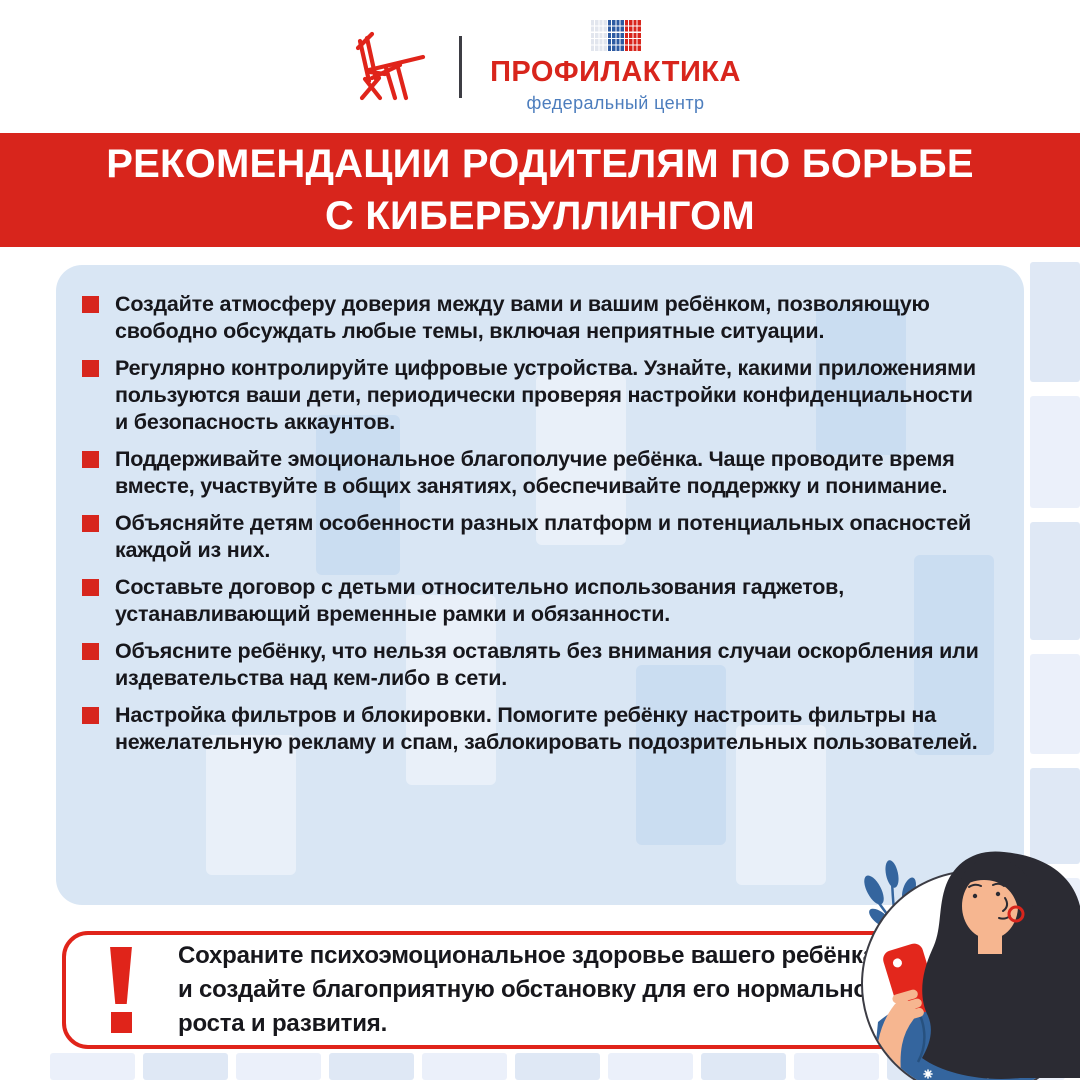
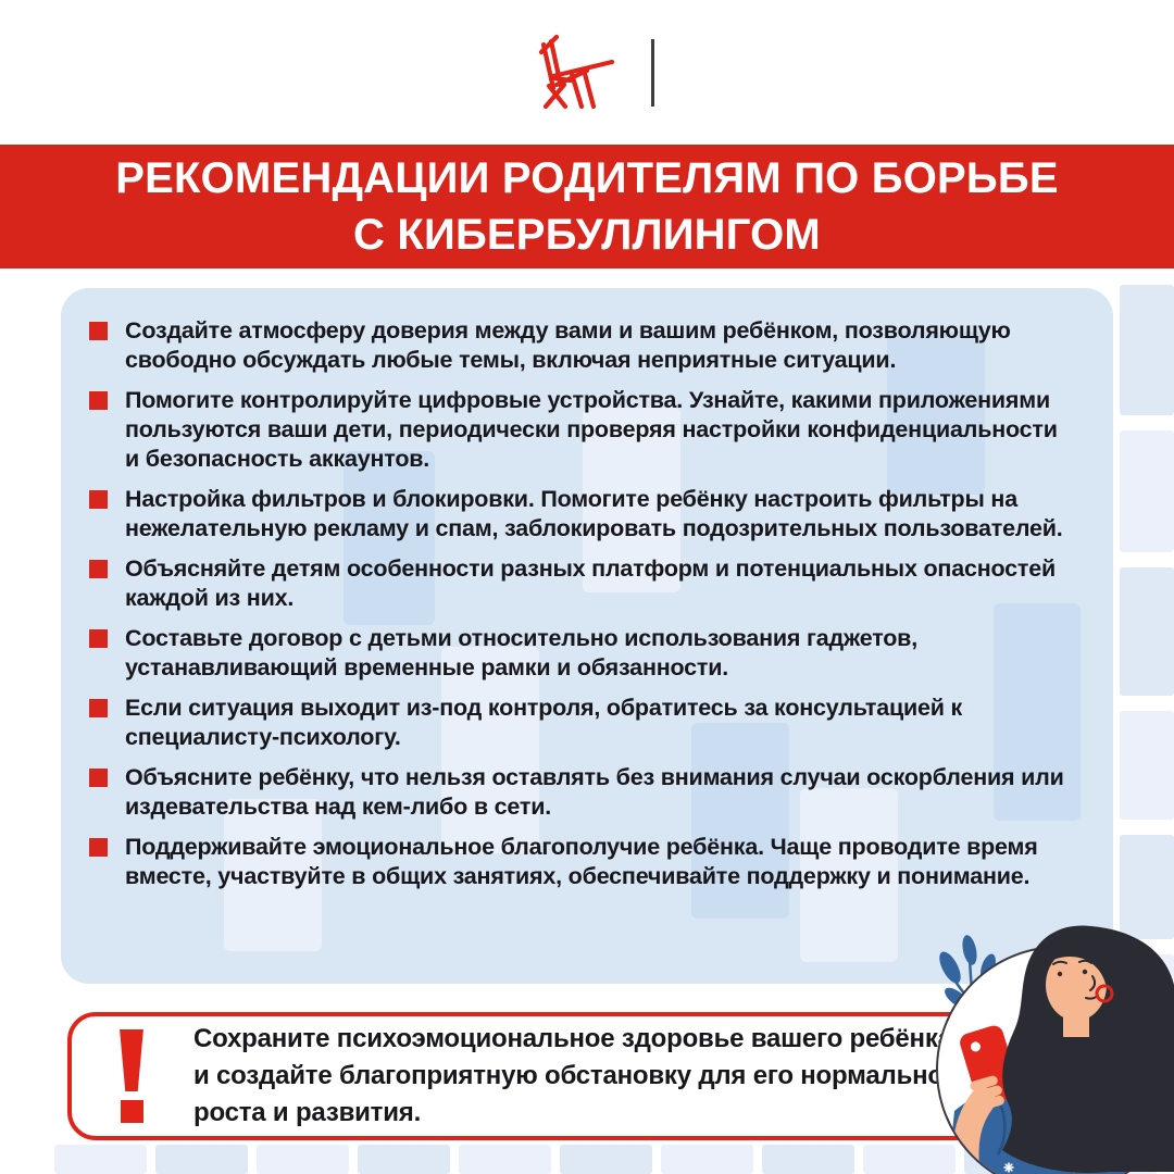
- ПРОФИЛАКТИКА
- федеральный центр
  РЕКОМЕНДАЦИИ РОДИТЕЛЯМ ПО БОРЬБЕ
  С КИБЕРБУЛЛИНГОМ
  Создайте атмосферу доверия между вами и вашим ребёнком, позволяющую свободно обсуждать любые темы, включая неприятные ситуации.
- Регулярно контролируйте цифровые устройства. Узнайте, какими приложениями пользуются ваши дети, периодически проверяя настройки конфиденциальности и безопасность аккаунтов.
+ Помогите контролируйте цифровые устройства. Узнайте, какими приложениями пользуются ваши дети, периодически проверяя настройки конфиденциальности и безопасность аккаунтов.
- Поддерживайте эмоциональное благополучие ребёнка. Чаще проводите время вместе, участвуйте в общих занятиях, обеспечивайте поддержку и понимание.
+ Настройка фильтров и блокировки. Помогите ребёнку настроить фильтры на нежелательную рекламу и спам, заблокировать подозрительных пользователей.
  Объясняйте детям особенности разных платформ и потенциальных опасностей каждой из них.
  Составьте договор с детьми относительно использования гаджетов, устанавливающий временные рамки и обязанности.
+ Если ситуация выходит из-под контроля, обратитесь за консультацией к специалисту-психологу.
  Объясните ребёнку, что нельзя оставлять без внимания случаи оскорбления или издевательства над кем-либо в сети.
- Настройка фильтров и блокировки. Помогите ребёнку настроить фильтры на нежелательную рекламу и спам, заблокировать подозрительных пользователей.
+ Поддерживайте эмоциональное благополучие ребёнка. Чаще проводите время вместе, участвуйте в общих занятиях, обеспечивайте поддержку и понимание.
  Сохраните психоэмоциональное здоровье вашего ребёнк
  и создайте благоприятную обстановку для его нормально
  роста и развития.
